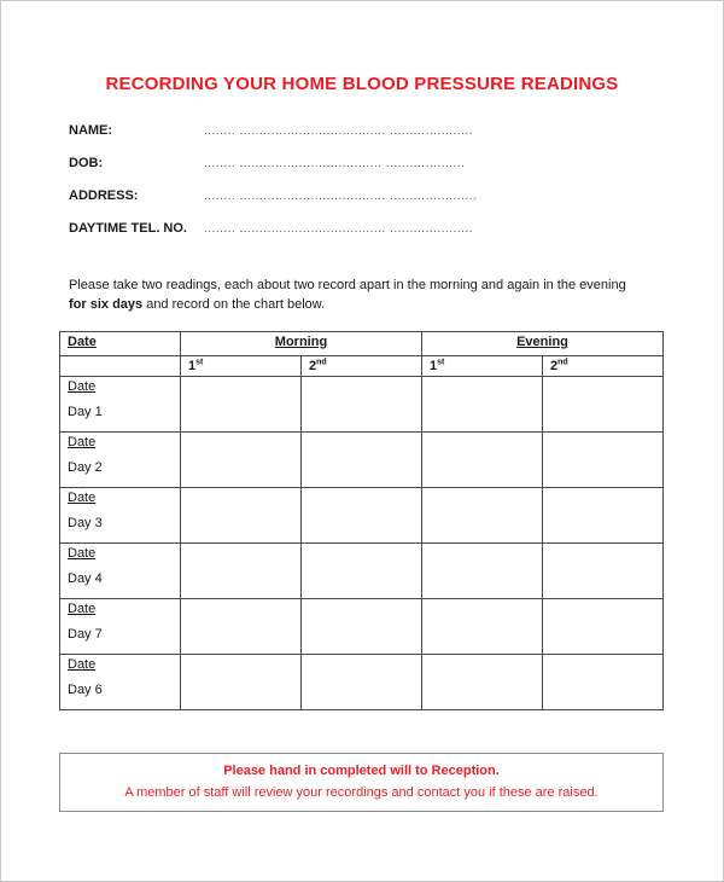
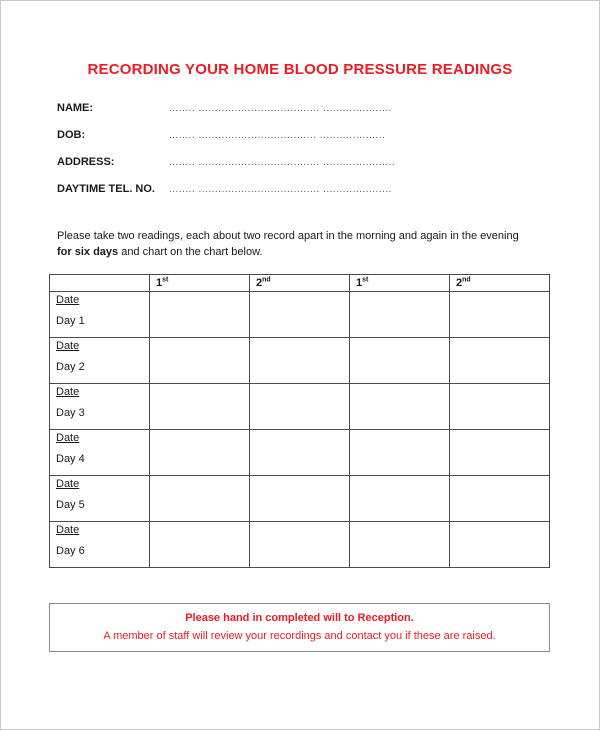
  RECORDING YOUR HOME BLOOD PRESSURE READINGS
  NAME:
  ........ ..................................... .....................
  DOB:
  ........ .................................... ....................
  ADDRESS:
  ........ ..................................... ......................
  DAYTIME TEL. NO.
  ........ ..................................... .....................
  Please take two readings, each about two record apart in the morning and again in the evening
- for six days and record on the chart below.
+ for six days and chart on the chart below.
- Date	Morning	Evening
  Date Day 1
  Date Day 2
  Date Day 3
  Date Day 4
- Date Day 7
+ Date Day 5
  Date Day 6
  Please hand in completed will to Reception.
  A member of staff will review your recordings and contact you if these are raised.
